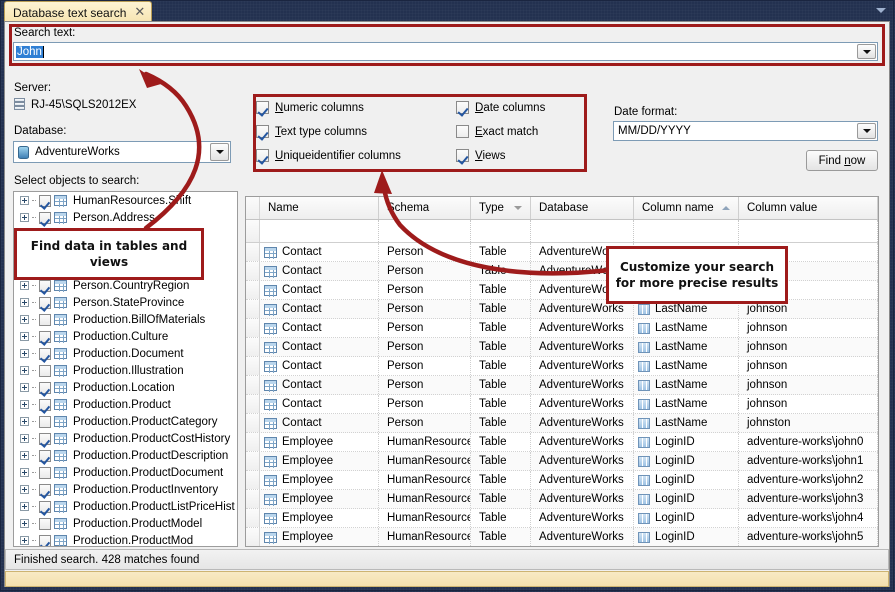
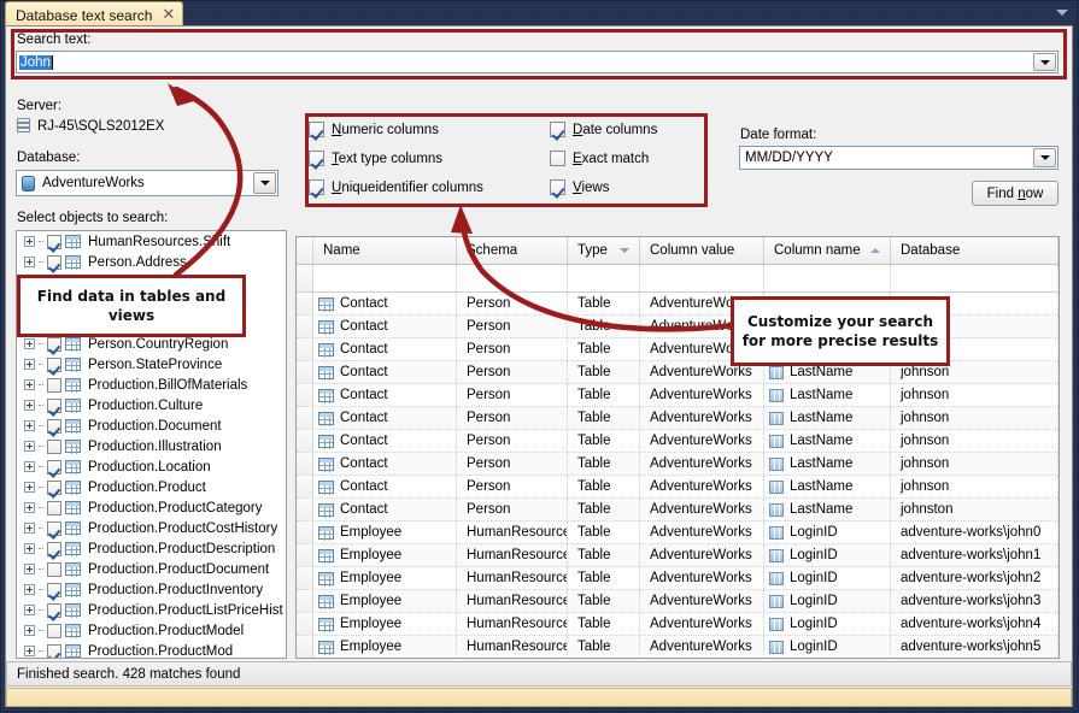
  Database text search
  ✕
  Search text:
  John
  Server:
  RJ-45\SQLS2012EX
  Database:
  AdventureWorks
  Select objects to search:
  HumanResources.Shift
  Person.Address
  Person.CountryRegion
  Person.StateProvince
  Production.BillOfMaterials
  Production.Culture
  Production.Document
  Production.Illustration
  Production.Location
  Production.Product
  Production.ProductCategory
  Production.ProductCostHistory
  Production.ProductDescription
  Production.ProductDocument
  Production.ProductInventory
  Production.ProductListPriceHist
  Production.ProductModel
  Production.ProductMod
  Numeric columns
  Text type columns
  Uniqueidentifier columns
  Date columns
  Exact match
  Views
  Date format:
  MM/DD/YYYY
  Find now
  Name
  chema
  Type
- Database
+ Column value
  Column name
- Column value
+ Database
  Contact
  Person
  Table
  AdventureW
  Contact
  Person
  Contact
  Person
  Table
  AdventureW
  Contact
  Person
  Table
  AdventureWorks
  LastName
  johnson
  Contact
  Person
  Table
  AdventureWorks
  LastName
  johnson
  Contact
  Person
  Table
  AdventureWorks
  LastName
  johnson
  Contact
  Person
  Table
  AdventureWorks
  LastName
  johnson
  Contact
  Person
  Table
  AdventureWorks
  LastName
  johnson
  Contact
  Person
  Table
  AdventureWorks
  LastName
  johnson
  Contact
  Person
  Table
  AdventureWorks
  LastName
  johnston
  Employee
  HumanResourc
  Table
  AdventureWorks
  LoginID
  adventure-works\john0
  Employee
  HumanResourc
  Table
  AdventureWorks
  LoginID
  adventure-works\john1
  Employee
  HumanResourc
  Table
  AdventureWorks
  LoginID
  adventure-works\john2
  Employee
  HumanResourc
  Table
  AdventureWorks
  LoginID
  adventure-works\john3
  Employee
  HumanResourc
  Table
  AdventureWorks
  LoginID
  adventure-works\john4
  Employee
  HumanResourc
  Table
  AdventureWorks
  LoginID
  adventure-works\john5
  Finished search. 428 matches found
  Find data in tables and
  views
  Customize your search
  for more precise results
